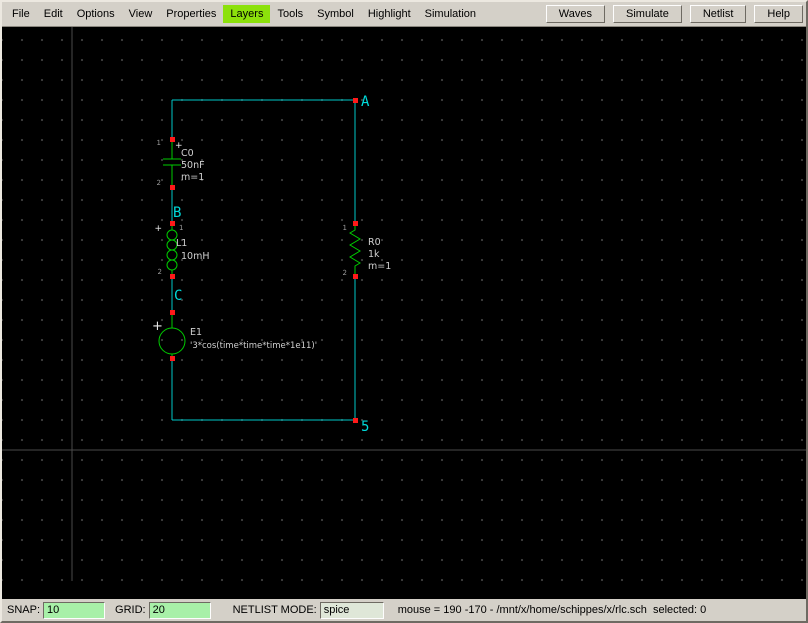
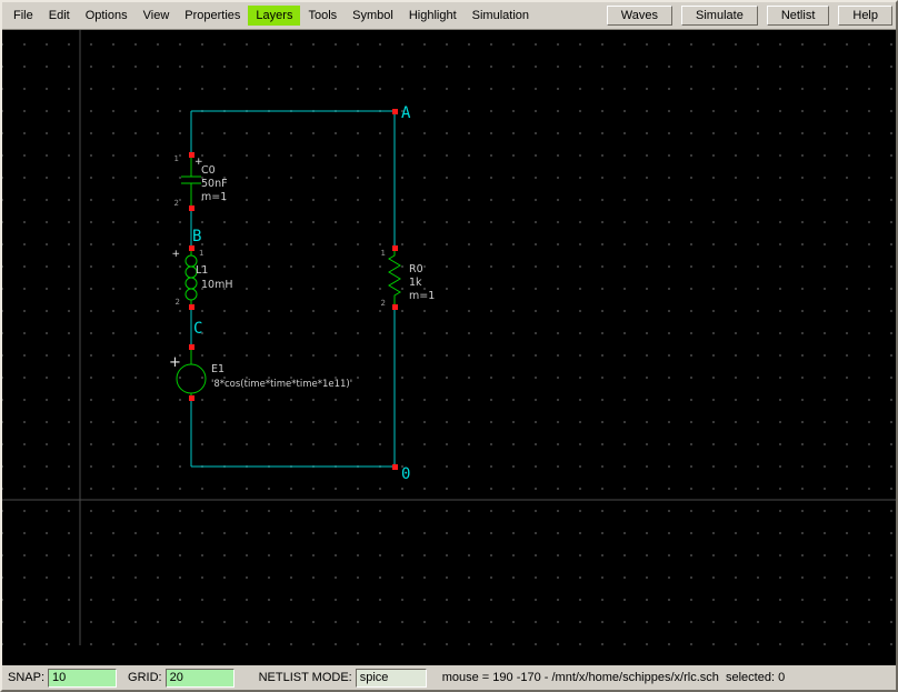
  File
  Edit
  Options
  View
  Properties
  Layers
  Tools
  Symbol
  Highlight
  Simulation
  Waves
  Simulate
  Netlist
  Help
  1
  +
  2
  C0
  50nF
  m=1
  +
  1
  2
  L1
  10mH
  +
  E1
- '3*cos(time*time*time*1e11)'
+ '8*cos(time*time*time*1e11)'
  1
  2
  R0
  1k
  m=1
  A
  B
  C
- 5
+ 0
  SNAP:
  10
  GRID:
  20
  NETLIST MODE:
  spice
  mouse = 190 -170 - /mnt/x/home/schippes/x/rlc.sch selected: 0
